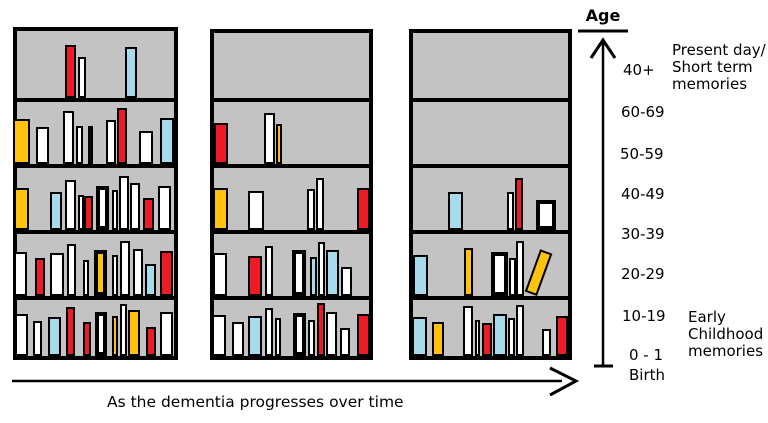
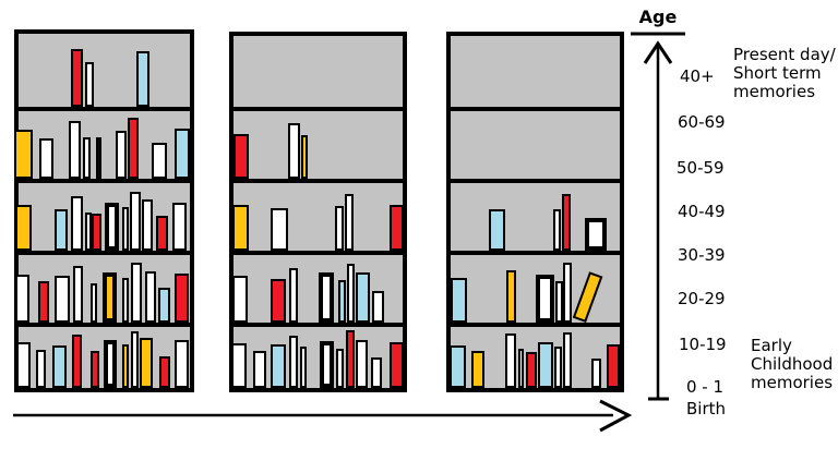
  Age
  Present day/
  Short term
  memories
  Early
  Childhood
  memories
- As the dementia progresses over time
  40+
  60-69
  50-59
  40-49
  30-39
  20-29
  10-19
  0 - 1
  Birth
